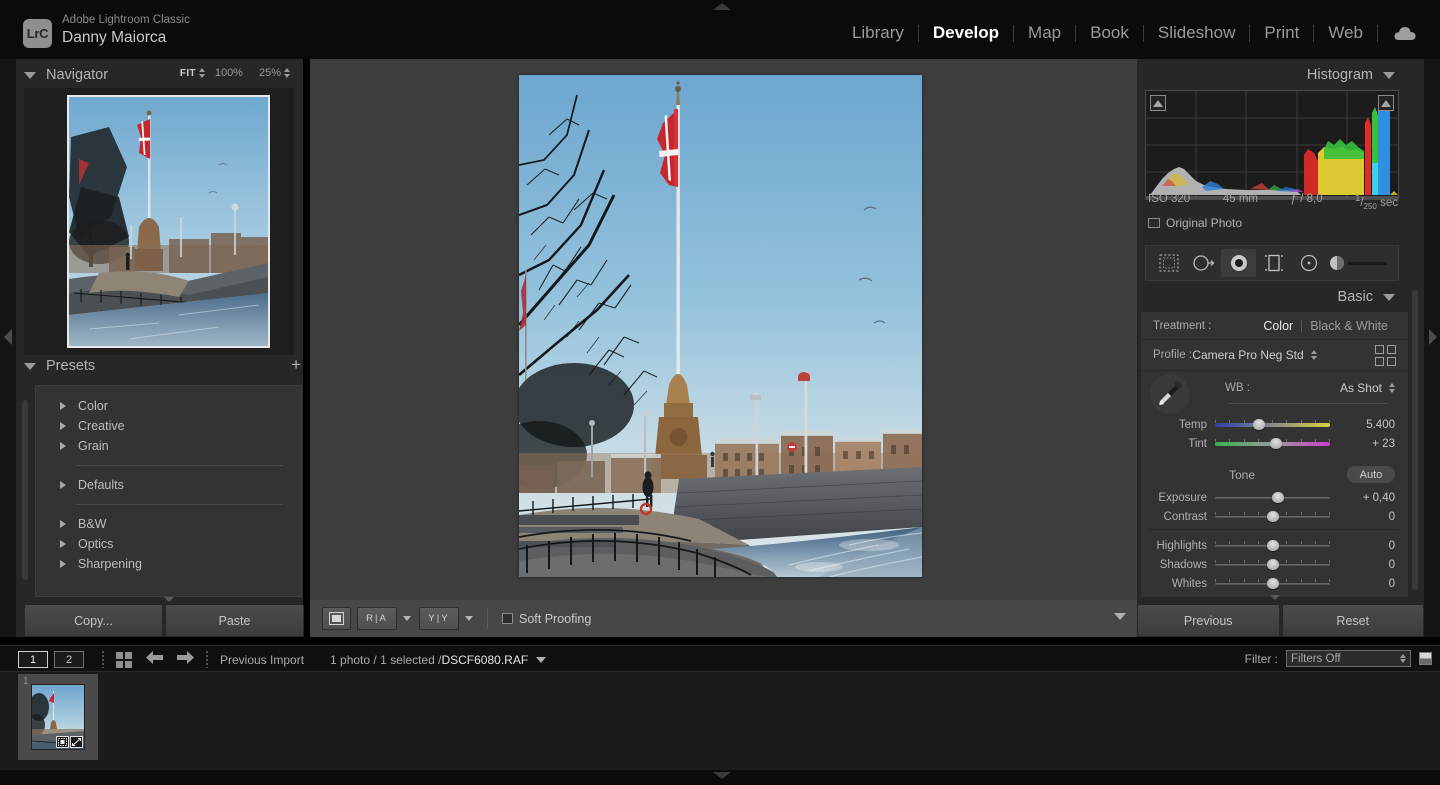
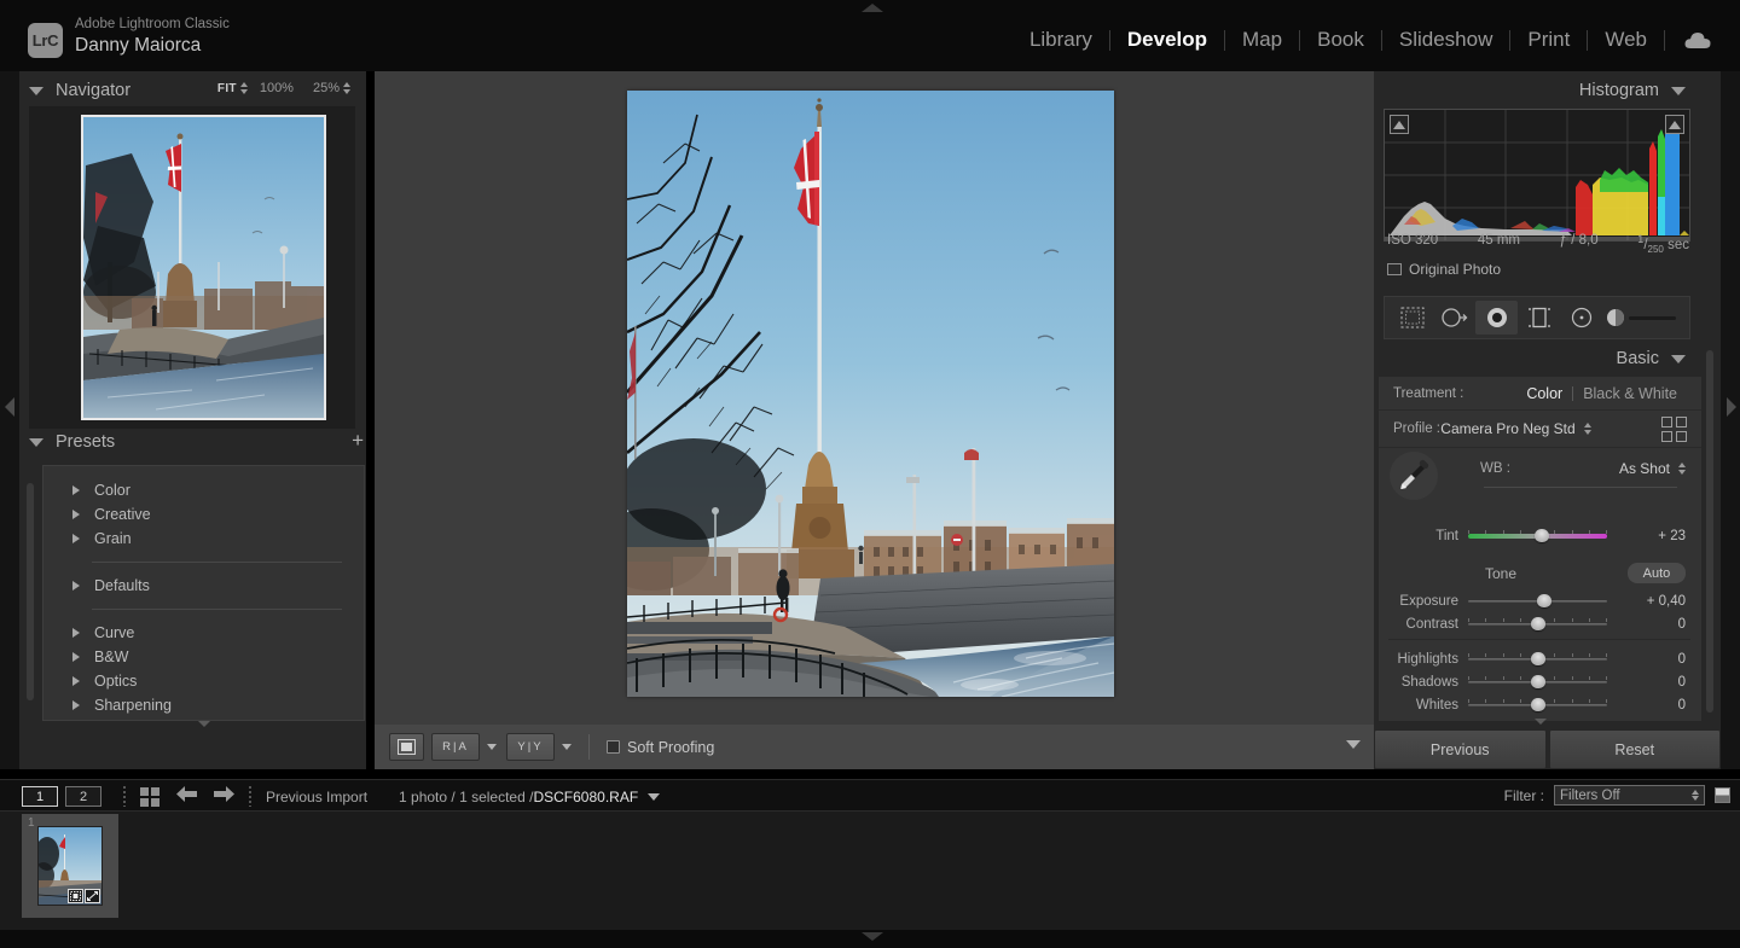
  LrC
  Adobe Lightroom Classic
  Danny Maiorca
  Library
  Develop
  Map
  Book
  Slideshow
  Print
  Web
  Navigator
  FIT
  100%
  25%
  Presets
  +
  Color
  Creative
  Grain
  Defaults
+ Curve
  B&W
  Optics
  Sharpening
- Copy...
- Paste
  R|A
  Y|Y
  Soft Proofing
  Histogram
  ISO 320
  45 mm
  ƒ / 8,0
  1/250 sec
  Original Photo
  Basic
  Treatment :
  Color
  Black & White
  Profile :
  Camera Pro Neg Std
  WB :
  As Shot
- Temp
- 5.400
  Tint
  + 23
  Tone
  Auto
  Exposure
  + 0,40
  Contrast
  0
  Highlights
  0
  Shadows
  0
  Whites
  0
  Previous
  Reset
  1
  2
  Previous Import
  1 photo / 1 selected /
  DSCF6080.RAF
  Filter :
  Filters Off
  1
